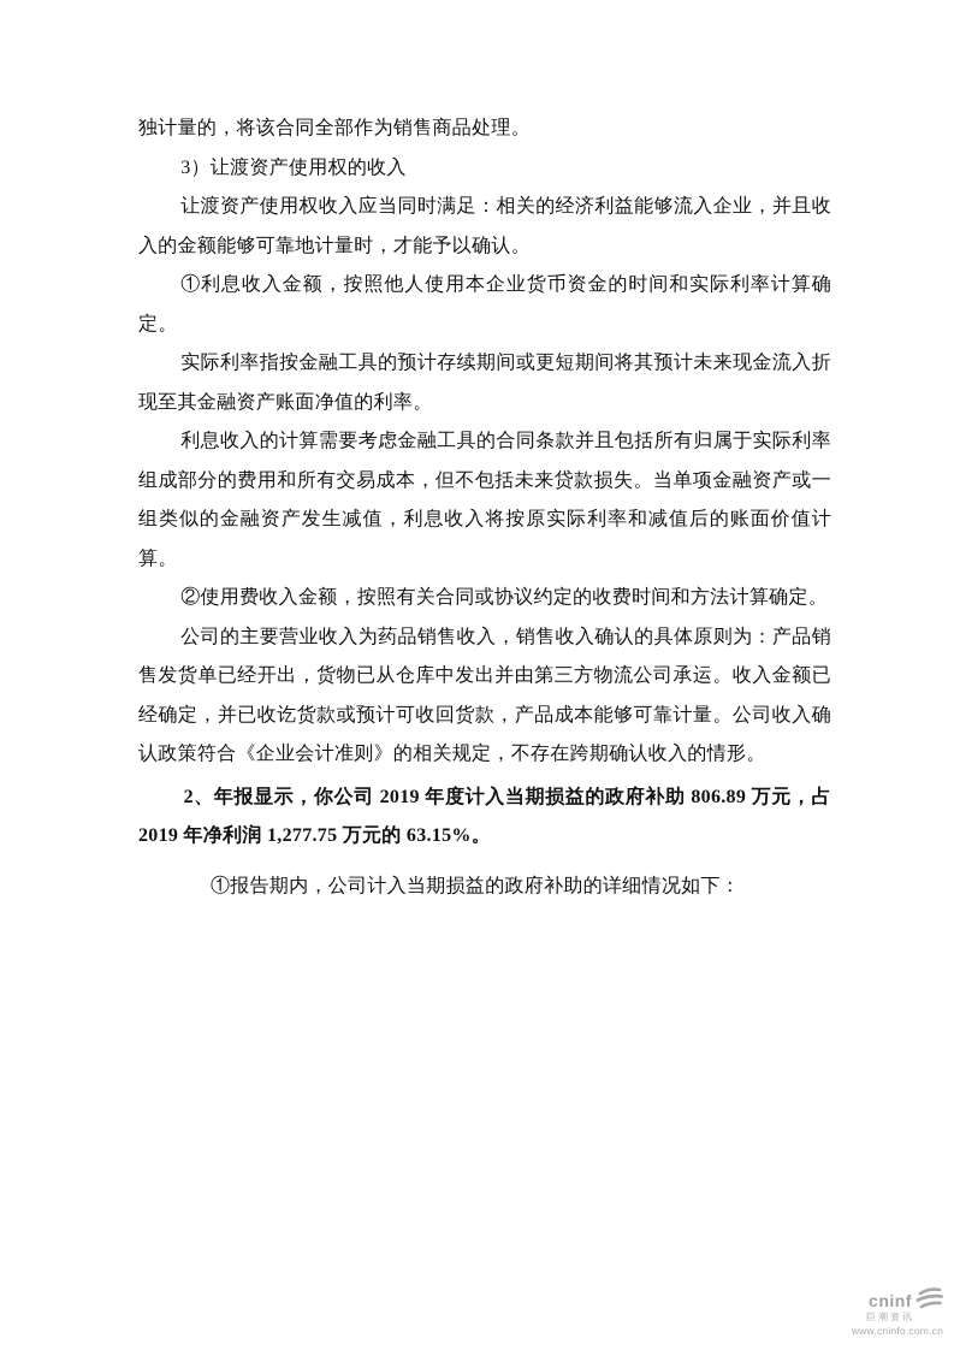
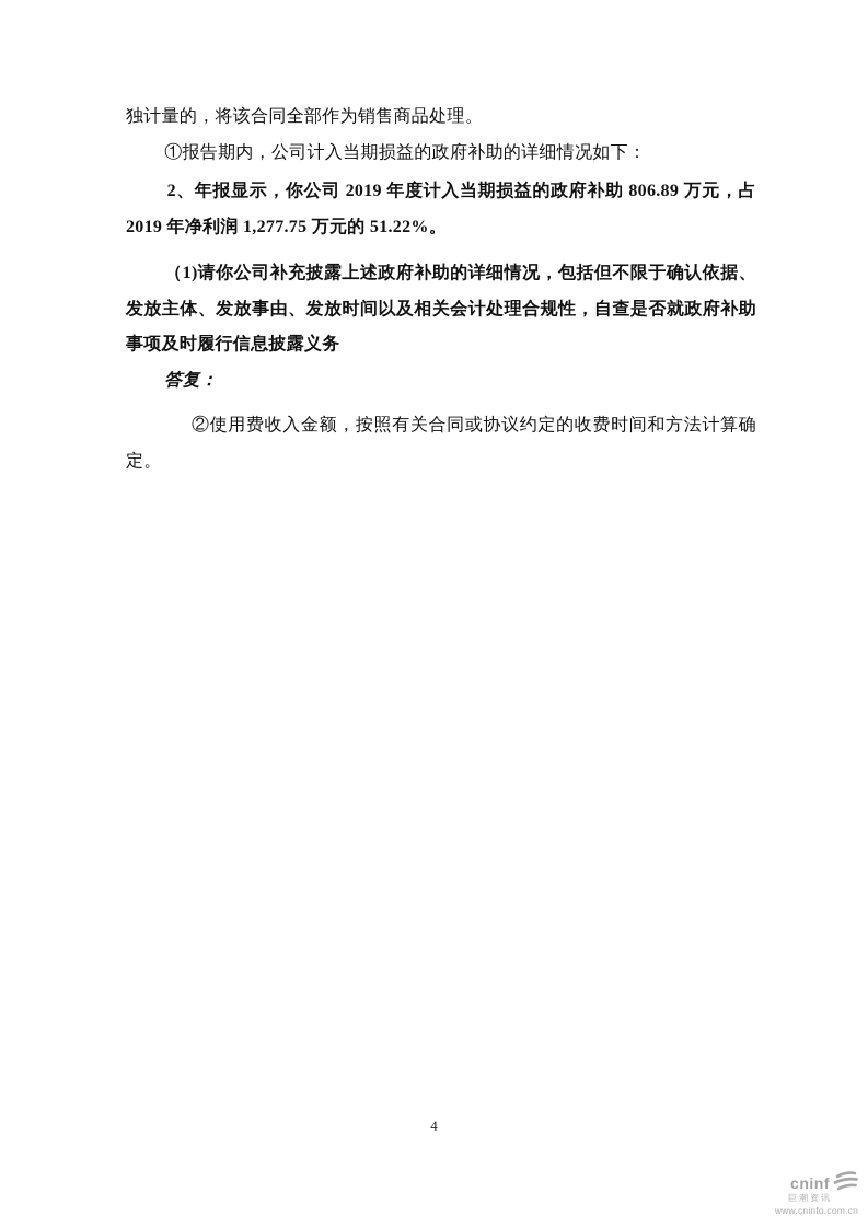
  独计量的，将该合同全部作为销售商品处理。
- 3）让渡资产使用权的收入
- 让渡资产使用权收入应当同时满足：相关的经济利益能够流入企业，并且收入的金额能够可靠地计量时，才能予以确认。
- ①利息收入金额，按照他人使用本企业货币资金的时间和实际利率计算确定。
- 实际利率指按金融工具的预计存续期间或更短期间将其预计未来现金流入折现至其金融资产账面净值的利率。
- 利息收入的计算需要考虑金融工具的合同条款并且包括所有归属于实际利率组成部分的费用和所有交易成本，但不包括未来贷款损失。当单项金融资产或一组类似的金融资产发生减值，利息收入将按原实际利率和减值后的账面价值计算。
- ②使用费收入金额，按照有关合同或协议约定的收费时间和方法计算确定。
+ ①报告期内，公司计入当期损益的政府补助的详细情况如下：
- 公司的主要营业收入为药品销售收入，销售收入确认的具体原则为：产品销售发货单已经开出，货物已从仓库中发出并由第三方物流公司承运。收入金额已经确定，并已收讫货款或预计可收回货款，产品成本能够可靠计量。公司收入确认政策符合《企业会计准则》的相关规定，不存在跨期确认收入的情形。
- 2、年报显示，你公司 2019 年度计入当期损益的政府补助 806.89 万元，占 2019 年净利润 1,277.75 万元的 63.15%。
+ 2、年报显示，你公司 2019 年度计入当期损益的政府补助 806.89 万元，占 2019 年净利润 1,277.75 万元的 51.22%。
+ （1)请你公司补充披露上述政府补助的详细情况，包括但不限于确认依据、发放主体、发放事由、发放时间以及相关会计处理合规性，自查是否就政府补助事项及时履行信息披露义务
+ 答复：
- ①报告期内，公司计入当期损益的政府补助的详细情况如下：
+ ②使用费收入金额，按照有关合同或协议约定的收费时间和方法计算确定。
+ 4
  cninf
  巨潮资讯
  www.cninfo.com.cn
